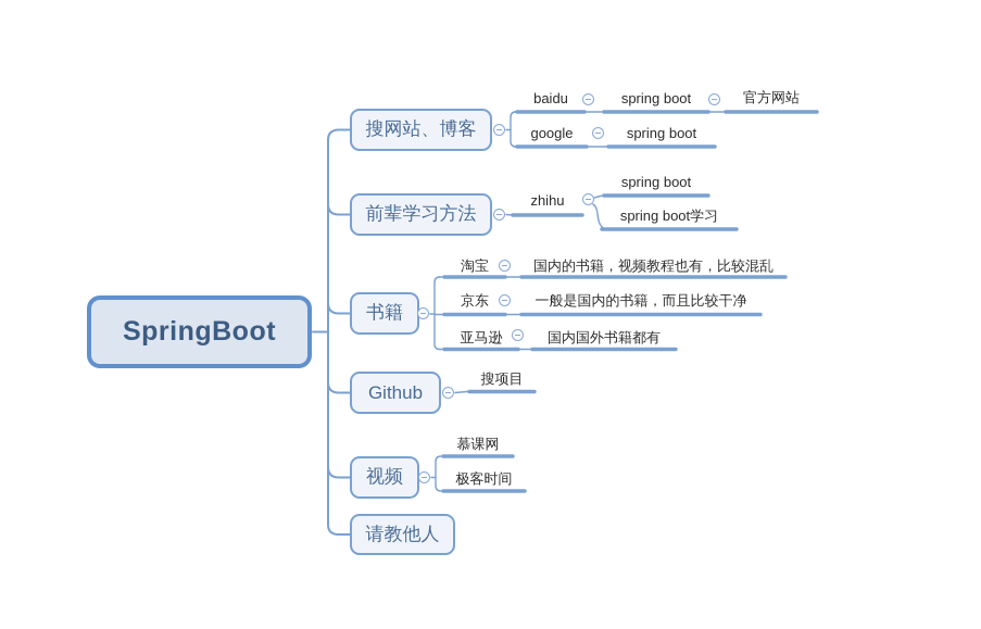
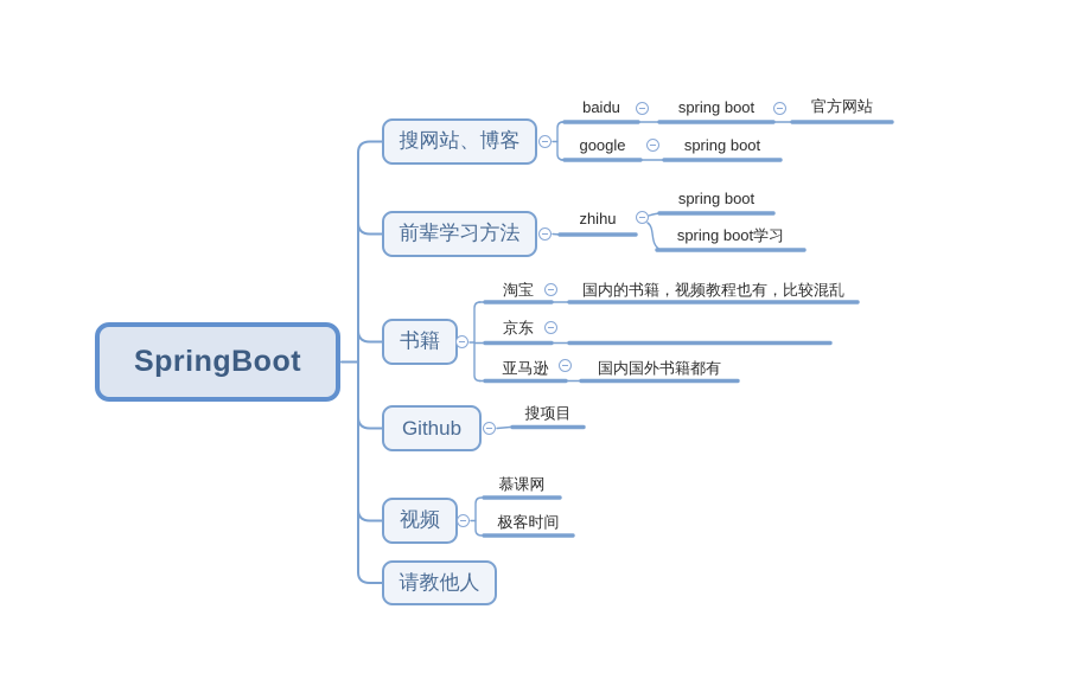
  SpringBoot
  搜网站、博客
  前辈学习方法
  书籍
  Github
  视频
  请教他人
  baidu
  spring boot
  官方网站
  google
  spring boot
  zhihu
  spring boot
  spring boot学习
  淘宝
  国内的书籍，视频教程也有，比较混乱
  京东
- 一般是国内的书籍，而且比较干净
  亚马逊
  国内国外书籍都有
  搜项目
  慕课网
  极客时间
